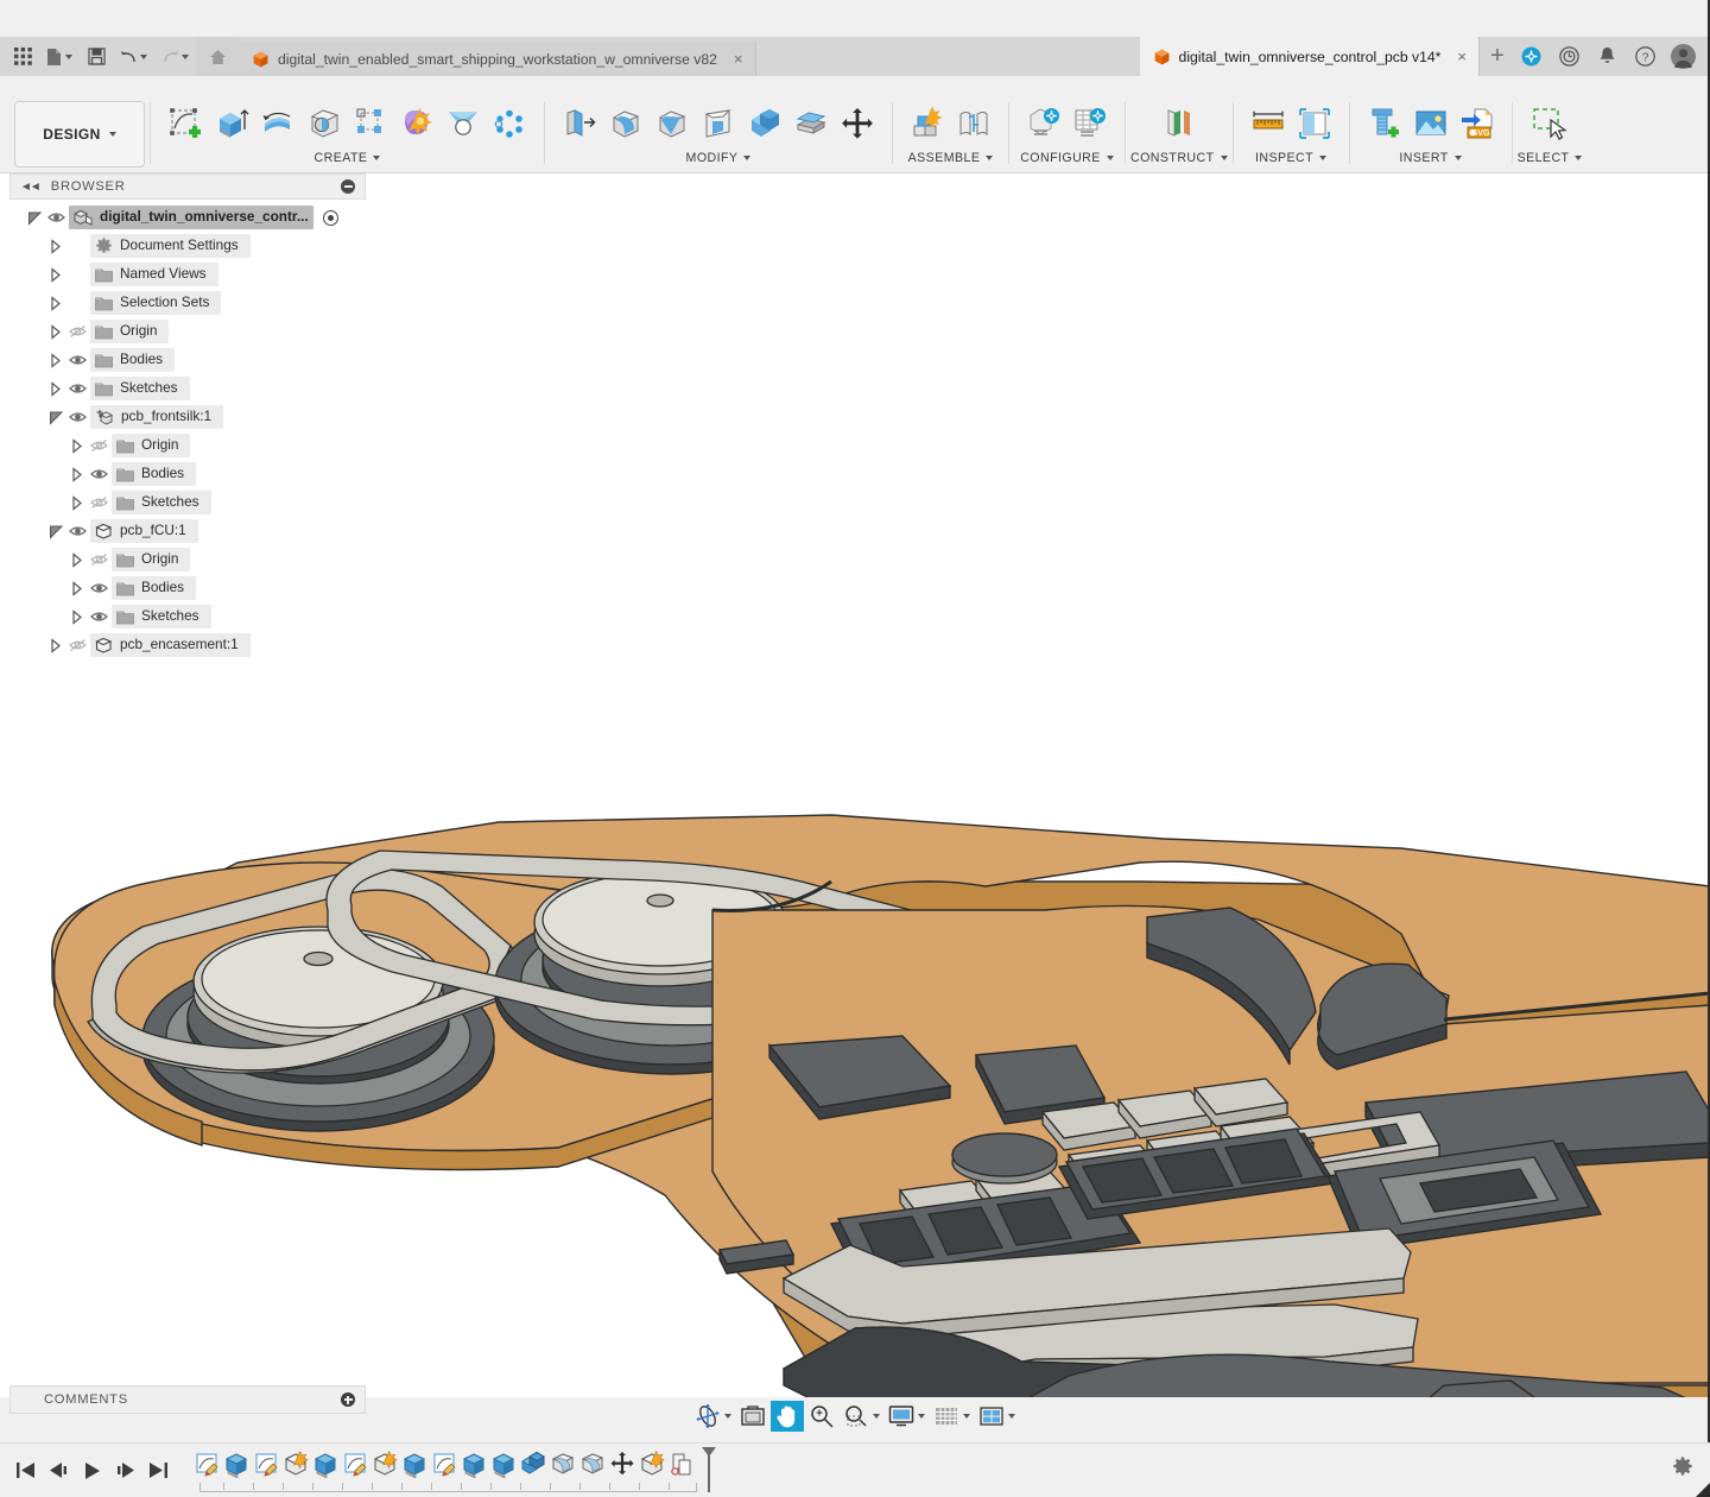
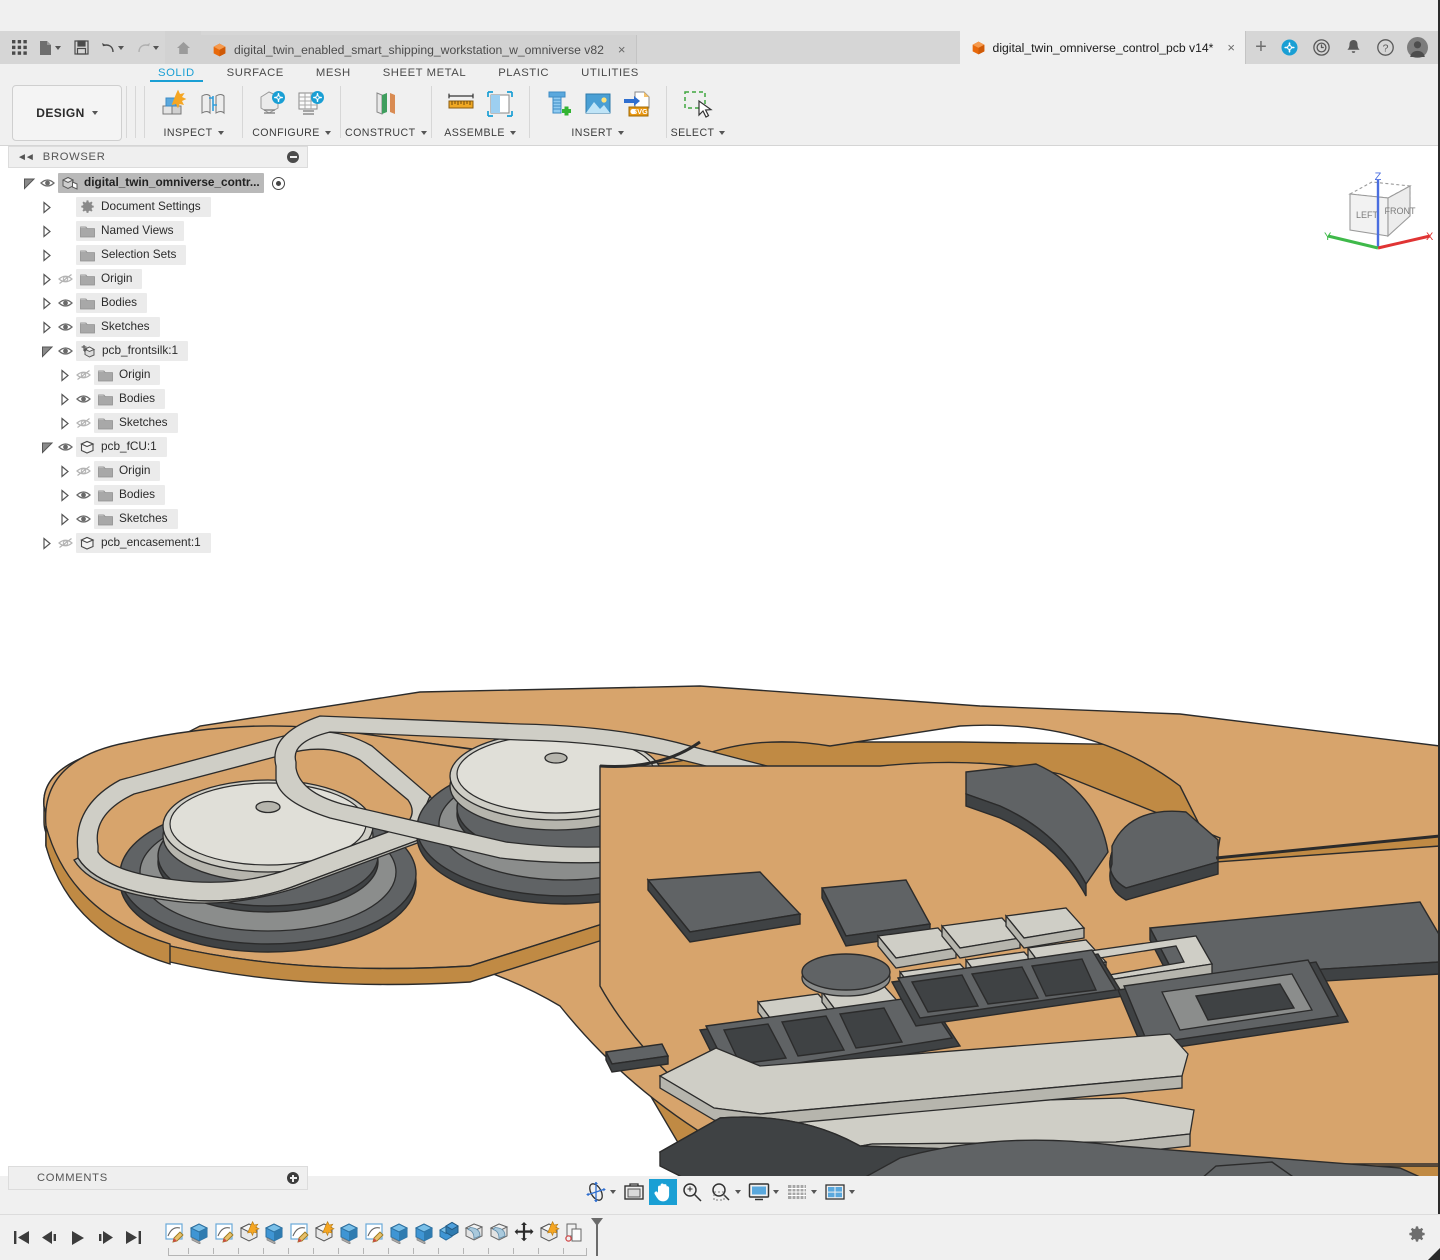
  digital_twin_enabled_smart_shipping_workstation_w_omniverse v82
  ×
  digital_twin_omniverse_control_pcb v14*
  ×
  +
  ?
+ SOLID
+ SURFACE
+ MESH
+ SHEET METAL
+ PLASTIC
+ UTILITIES
  DESIGN
- CREATE
- MODIFY
- ASSEMBLE
+ INSPECT
  CONFIGURE
  CONSTRUCT
- INSPECT
+ ASSEMBLE
  INSERT
  SELECT
+ LEFT
+ FRONT
+ Z
+ X
+ Y
  ◄◄
  BROWSER
  digital_twin_omniverse_contr...
  Document Settings
  Named Views
  Selection Sets
  Origin
  Bodies
  Sketches
  pcb_frontsilk:1
  Origin
  Bodies
  Sketches
  pcb_fCU:1
  Origin
  Bodies
  Sketches
  pcb_encasement:1
  COMMENTS
